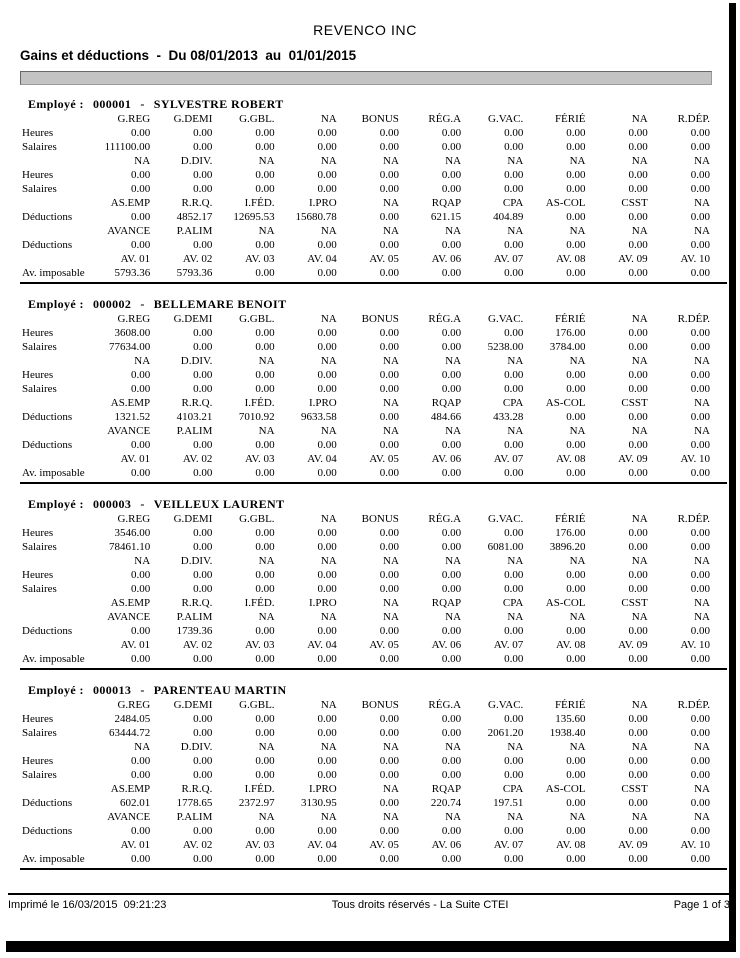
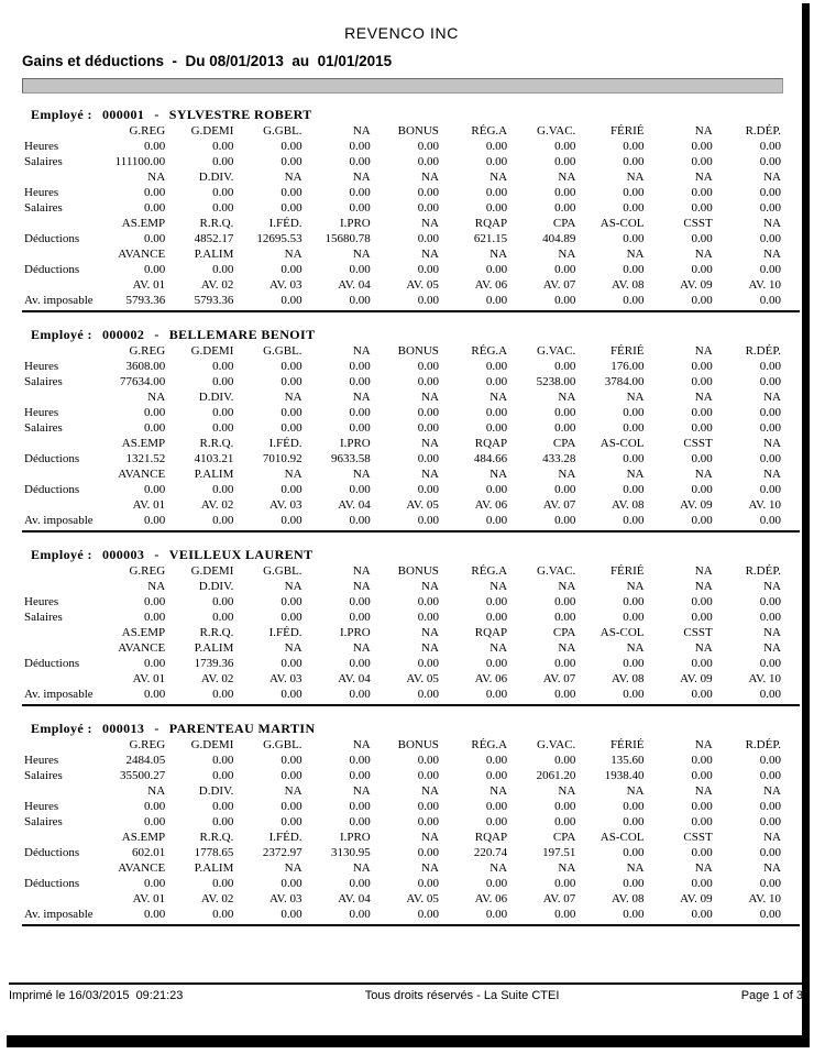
  REVENCO INC
  Gains et déductions - Du 08/01/2013 au 01/01/2015
  Employé : 000001 - SYLVESTRE ROBERT
  	G.REG	G.DEMI	G.GBL.	NA	BONUS	RÉG.A	G.VAC.	FÉRIÉ	NA	R.DÉP.
  Heures	0.00	0.00	0.00	0.00	0.00	0.00	0.00	0.00	0.00	0.00
  Salaires	111100.00	0.00	0.00	0.00	0.00	0.00	0.00	0.00	0.00	0.00
  	NA	D.DIV.	NA	NA	NA	NA	NA	NA	NA	NA
  Heures	0.00	0.00	0.00	0.00	0.00	0.00	0.00	0.00	0.00	0.00
  Salaires	0.00	0.00	0.00	0.00	0.00	0.00	0.00	0.00	0.00	0.00
  	AS.EMP	R.R.Q.	I.FÉD.	I.PRO	NA	RQAP	CPA	AS-COL	CSST	NA
  Déductions	0.00	4852.17	12695.53	15680.78	0.00	621.15	404.89	0.00	0.00	0.00
  	AVANCE	P.ALIM	NA	NA	NA	NA	NA	NA	NA	NA
  Déductions	0.00	0.00	0.00	0.00	0.00	0.00	0.00	0.00	0.00	0.00
  	AV. 01	AV. 02	AV. 03	AV. 04	AV. 05	AV. 06	AV. 07	AV. 08	AV. 09	AV. 10
  Av. imposable	5793.36	5793.36	0.00	0.00	0.00	0.00	0.00	0.00	0.00	0.00
  Employé : 000002 - BELLEMARE BENOIT
  	G.REG	G.DEMI	G.GBL.	NA	BONUS	RÉG.A	G.VAC.	FÉRIÉ	NA	R.DÉP.
  Heures	3608.00	0.00	0.00	0.00	0.00	0.00	0.00	176.00	0.00	0.00
  Salaires	77634.00	0.00	0.00	0.00	0.00	0.00	5238.00	3784.00	0.00	0.00
  	NA	D.DIV.	NA	NA	NA	NA	NA	NA	NA	NA
  Heures	0.00	0.00	0.00	0.00	0.00	0.00	0.00	0.00	0.00	0.00
  Salaires	0.00	0.00	0.00	0.00	0.00	0.00	0.00	0.00	0.00	0.00
  	AS.EMP	R.R.Q.	I.FÉD.	I.PRO	NA	RQAP	CPA	AS-COL	CSST	NA
  Déductions	1321.52	4103.21	7010.92	9633.58	0.00	484.66	433.28	0.00	0.00	0.00
  	AVANCE	P.ALIM	NA	NA	NA	NA	NA	NA	NA	NA
  Déductions	0.00	0.00	0.00	0.00	0.00	0.00	0.00	0.00	0.00	0.00
  	AV. 01	AV. 02	AV. 03	AV. 04	AV. 05	AV. 06	AV. 07	AV. 08	AV. 09	AV. 10
  Av. imposable	0.00	0.00	0.00	0.00	0.00	0.00	0.00	0.00	0.00	0.00
  Employé : 000003 - VEILLEUX LAURENT
  	G.REG	G.DEMI	G.GBL.	NA	BONUS	RÉG.A	G.VAC.	FÉRIÉ	NA	R.DÉP.
- Heures	3546.00	0.00	0.00	0.00	0.00	0.00	0.00	176.00	0.00	0.00
- Salaires	78461.10	0.00	0.00	0.00	0.00	0.00	6081.00	3896.20	0.00	0.00
  	NA	D.DIV.	NA	NA	NA	NA	NA	NA	NA	NA
  Heures	0.00	0.00	0.00	0.00	0.00	0.00	0.00	0.00	0.00	0.00
  Salaires	0.00	0.00	0.00	0.00	0.00	0.00	0.00	0.00	0.00	0.00
  	AS.EMP	R.R.Q.	I.FÉD.	I.PRO	NA	RQAP	CPA	AS-COL	CSST	NA
  	AVANCE	P.ALIM	NA	NA	NA	NA	NA	NA	NA	NA
  Déductions	0.00	1739.36	0.00	0.00	0.00	0.00	0.00	0.00	0.00	0.00
  	AV. 01	AV. 02	AV. 03	AV. 04	AV. 05	AV. 06	AV. 07	AV. 08	AV. 09	AV. 10
  Av. imposable	0.00	0.00	0.00	0.00	0.00	0.00	0.00	0.00	0.00	0.00
  Employé : 000013 - PARENTEAU MARTIN
  	G.REG	G.DEMI	G.GBL.	NA	BONUS	RÉG.A	G.VAC.	FÉRIÉ	NA	R.DÉP.
  Heures	2484.05	0.00	0.00	0.00	0.00	0.00	0.00	135.60	0.00	0.00
- Salaires	63444.72	0.00	0.00	0.00	0.00	0.00	2061.20	1938.40	0.00	0.00
+ Salaires	35500.27	0.00	0.00	0.00	0.00	0.00	2061.20	1938.40	0.00	0.00
  	NA	D.DIV.	NA	NA	NA	NA	NA	NA	NA	NA
  Heures	0.00	0.00	0.00	0.00	0.00	0.00	0.00	0.00	0.00	0.00
  Salaires	0.00	0.00	0.00	0.00	0.00	0.00	0.00	0.00	0.00	0.00
  	AS.EMP	R.R.Q.	I.FÉD.	I.PRO	NA	RQAP	CPA	AS-COL	CSST	NA
  Déductions	602.01	1778.65	2372.97	3130.95	0.00	220.74	197.51	0.00	0.00	0.00
  	AVANCE	P.ALIM	NA	NA	NA	NA	NA	NA	NA	NA
  Déductions	0.00	0.00	0.00	0.00	0.00	0.00	0.00	0.00	0.00	0.00
  	AV. 01	AV. 02	AV. 03	AV. 04	AV. 05	AV. 06	AV. 07	AV. 08	AV. 09	AV. 10
  Av. imposable	0.00	0.00	0.00	0.00	0.00	0.00	0.00	0.00	0.00	0.00
  Imprimé le 16/03/2015 09:21:23
  Tous droits réservés - La Suite CTEI
  Page 1 of 3
